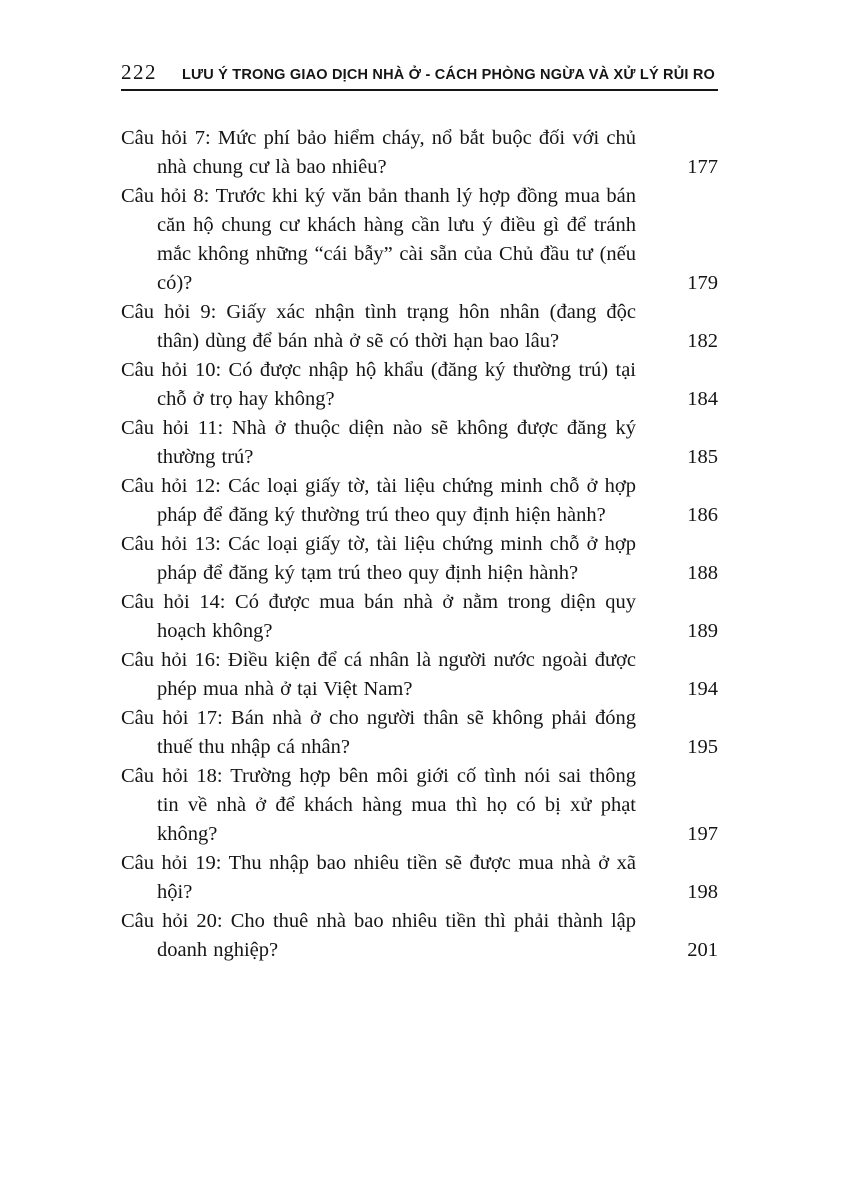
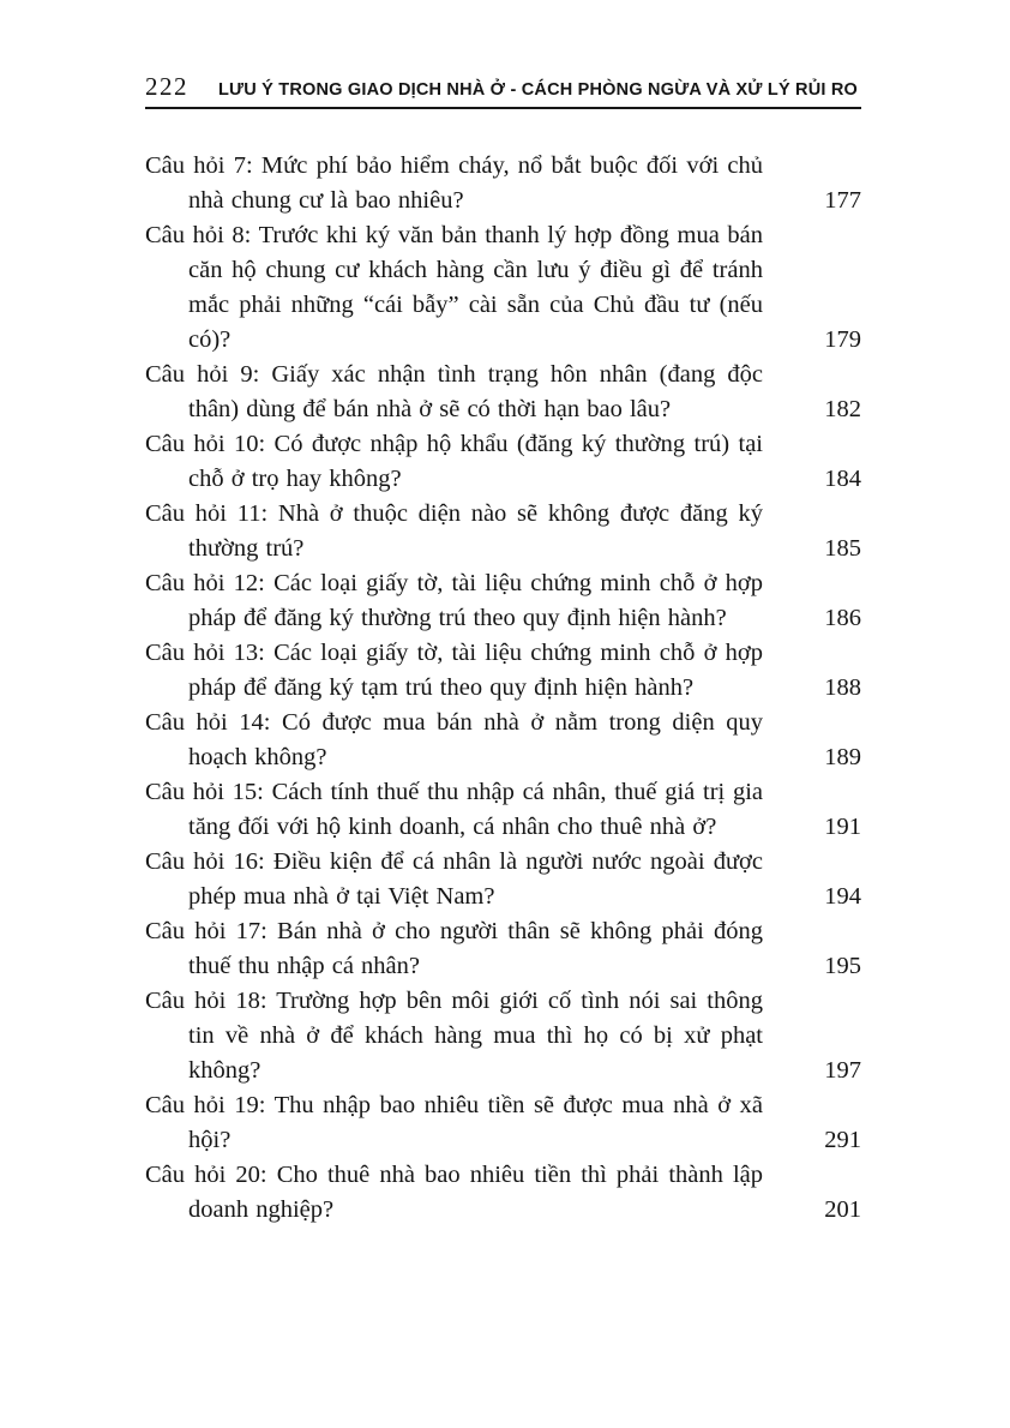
  222
  LƯU Ý TRONG GIAO DỊCH NHÀ Ở - CÁCH PHÒNG NGỪA VÀ XỬ LÝ RỦI RO
  Câu hỏi 7: Mức phí bảo hiểm cháy, nổ bắt buộc đối với chủ nhà chung cư là bao nhiêu?
  177
- Câu hỏi 8: Trước khi ký văn bản thanh lý hợp đồng mua bán căn hộ chung cư khách hàng cần lưu ý điều gì để tránh mắc không những “cái bẫy” cài sẵn của Chủ đầu tư (nếu có)?
+ Câu hỏi 8: Trước khi ký văn bản thanh lý hợp đồng mua bán căn hộ chung cư khách hàng cần lưu ý điều gì để tránh mắc phải những “cái bẫy” cài sẵn của Chủ đầu tư (nếu có)?
  179
  Câu hỏi 9: Giấy xác nhận tình trạng hôn nhân (đang độc thân) dùng để bán nhà ở sẽ có thời hạn bao lâu?
  182
  Câu hỏi 10: Có được nhập hộ khẩu (đăng ký thường trú) tại chỗ ở trọ hay không?
  184
  Câu hỏi 11: Nhà ở thuộc diện nào sẽ không được đăng ký thường trú?
  185
  Câu hỏi 12: Các loại giấy tờ, tài liệu chứng minh chỗ ở hợp pháp để đăng ký thường trú theo quy định hiện hành?
  186
  Câu hỏi 13: Các loại giấy tờ, tài liệu chứng minh chỗ ở hợp pháp để đăng ký tạm trú theo quy định hiện hành?
  188
  Câu hỏi 14: Có được mua bán nhà ở nằm trong diện quy hoạch không?
  189
+ Câu hỏi 15: Cách tính thuế thu nhập cá nhân, thuế giá trị gia tăng đối với hộ kinh doanh, cá nhân cho thuê nhà ở?
+ 191
  Câu hỏi 16: Điều kiện để cá nhân là người nước ngoài được phép mua nhà ở tại Việt Nam?
  194
  Câu hỏi 17: Bán nhà ở cho người thân sẽ không phải đóng thuế thu nhập cá nhân?
  195
  Câu hỏi 18: Trường hợp bên môi giới cố tình nói sai thông tin về nhà ở để khách hàng mua thì họ có bị xử phạt không?
  197
  Câu hỏi 19: Thu nhập bao nhiêu tiền sẽ được mua nhà ở xã hội?
- 198
+ 291
  Câu hỏi 20: Cho thuê nhà bao nhiêu tiền thì phải thành lập doanh nghiệp?
  201
